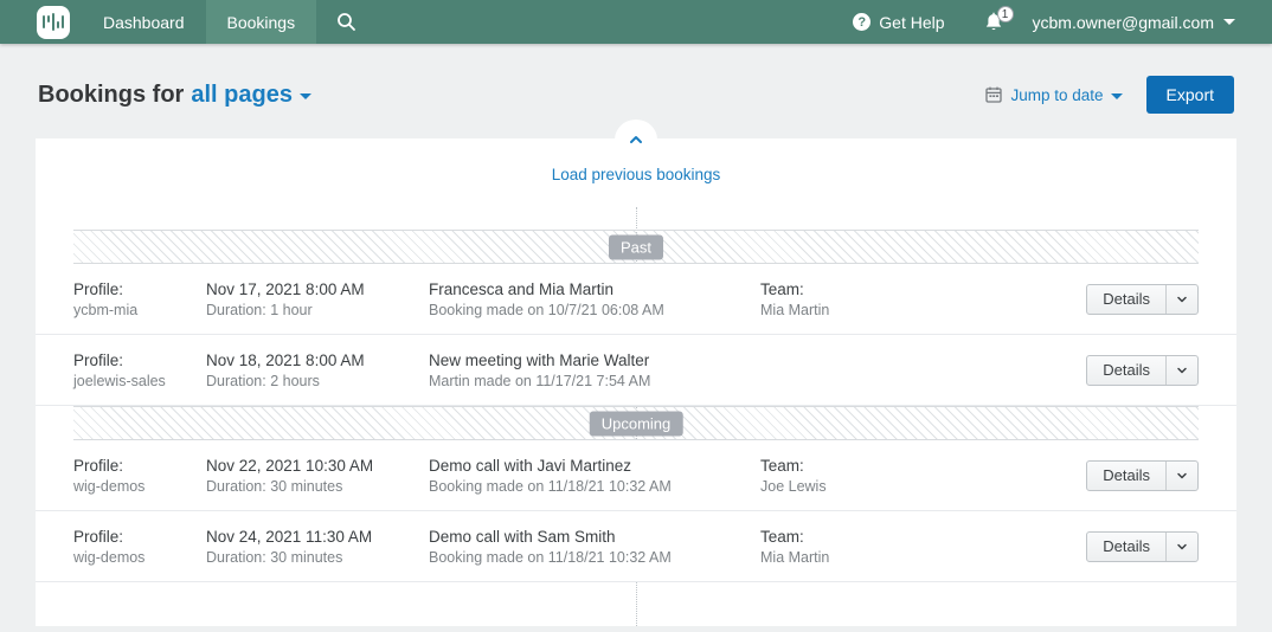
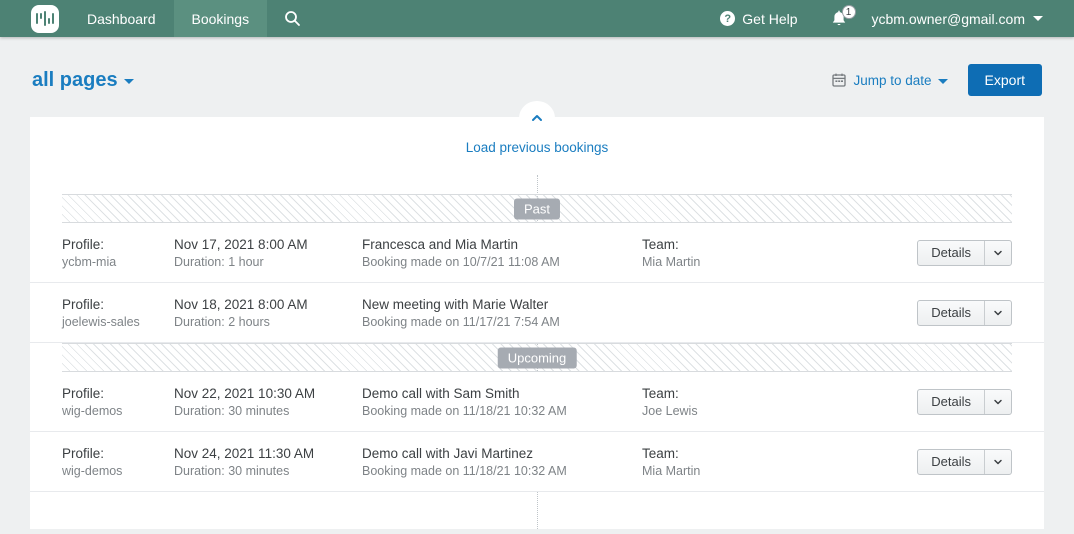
  Dashboard
  Bookings
  ?
  Get Help
  1
  ycbm.owner@gmail.com
- Bookings for
  all pages
  Jump to date
  Export
  Load previous bookings
  Past
  Profile:
  ycbm-mia
  Nov 17, 2021 8:00 AM
  Duration: 1 hour
  Francesca and Mia Martin
- Booking made on 10/7/21 06:08 AM
+ Booking made on 10/7/21 11:08 AM
  Team:
  Mia Martin
  Details
  Profile:
  joelewis-sales
  Nov 18, 2021 8:00 AM
  Duration: 2 hours
  New meeting with Marie Walter
- Martin made on 11/17/21 7:54 AM
+ Booking made on 11/17/21 7:54 AM
  Details
  Upcoming
  Profile:
  wig-demos
  Nov 22, 2021 10:30 AM
  Duration: 30 minutes
- Demo call with Javi Martinez
+ Demo call with Sam Smith
  Booking made on 11/18/21 10:32 AM
  Team:
  Joe Lewis
  Details
  Profile:
  wig-demos
  Nov 24, 2021 11:30 AM
  Duration: 30 minutes
- Demo call with Sam Smith
+ Demo call with Javi Martinez
  Booking made on 11/18/21 10:32 AM
  Team:
  Mia Martin
  Details
